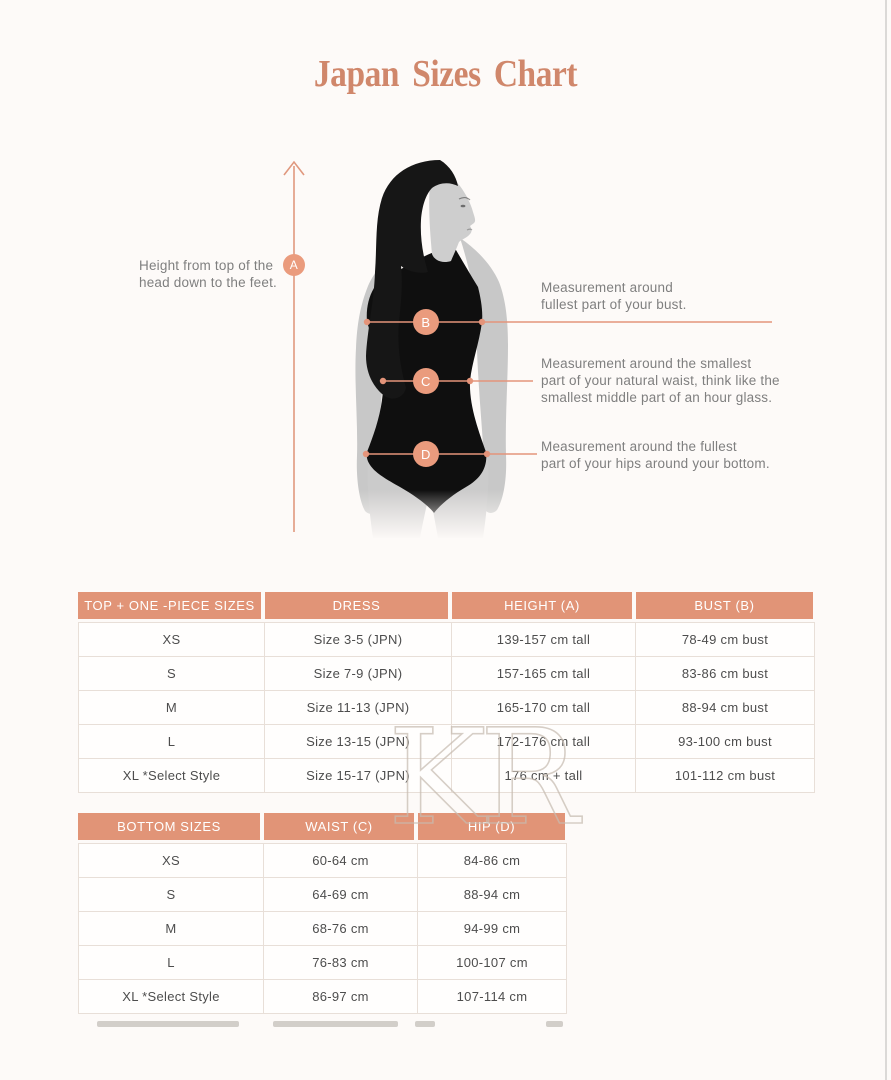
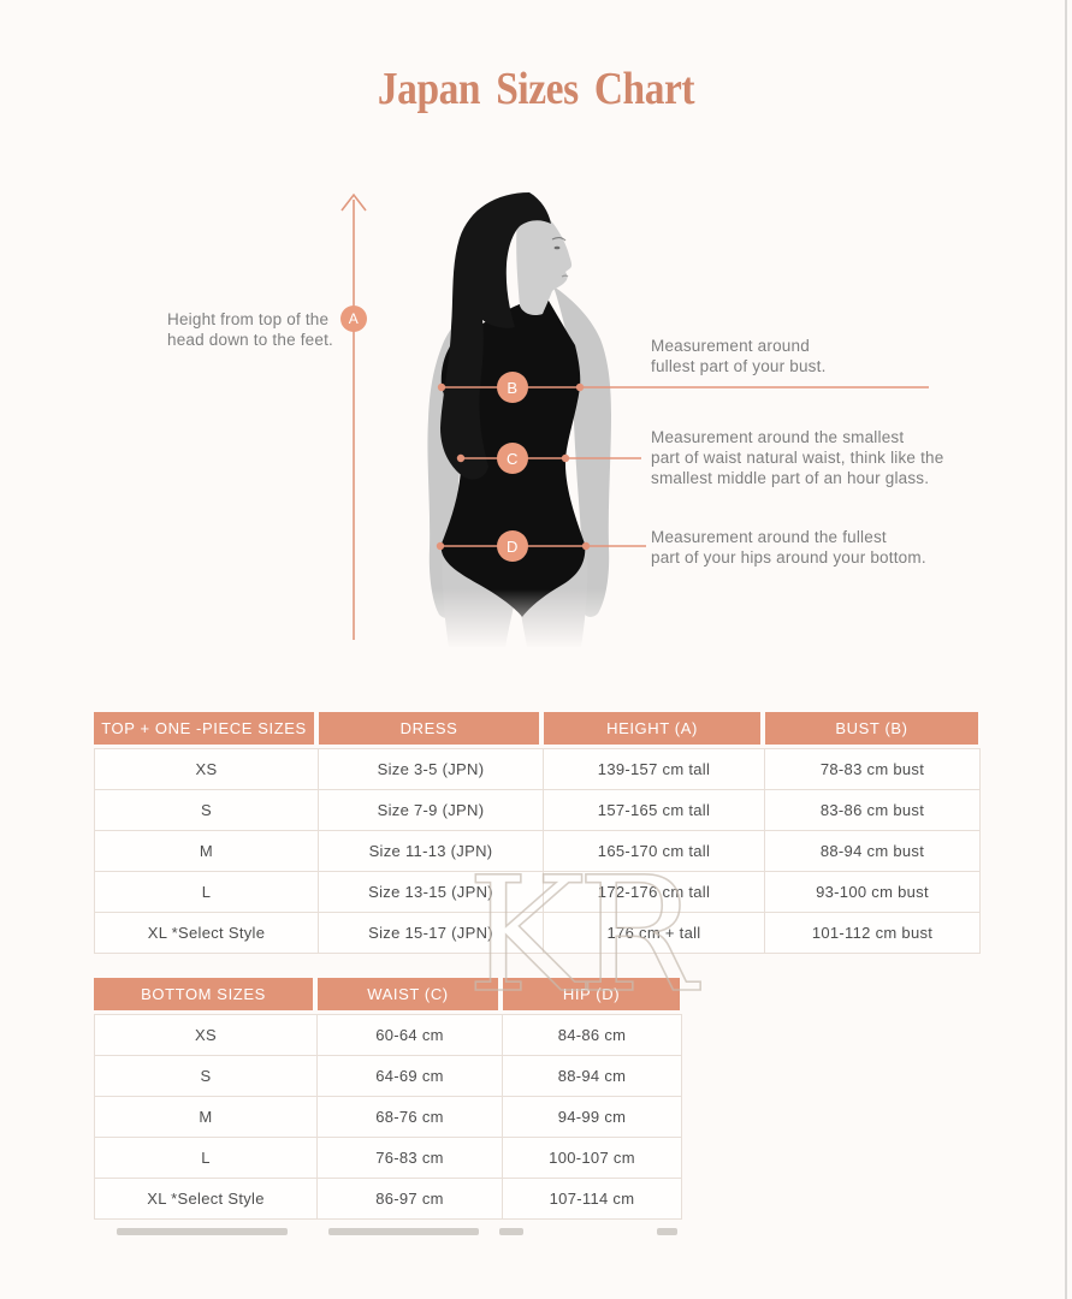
  Japan Sizes Chart
  A
  B
  C
  D
  Height from top of the
  head down to the feet.
  Measurement around
  fullest part of your bust.
  Measurement around the smallest
- part of your natural waist, think like the
+ part of waist natural waist, think like the
  smallest middle part of an hour glass.
  Measurement around the fullest
  part of your hips around your bottom.
  TOP + ONE -PIECE SIZES
  DRESS
  HEIGHT (A)
  BUST (B)
  XS
  Size 3-5 (JPN)
  139-157 cm tall
- 78-49 cm bust
+ 78-83 cm bust
  S
  Size 7-9 (JPN)
  157-165 cm tall
  83-86 cm bust
  M
  Size 11-13 (JPN)
  165-170 cm tall
  88-94 cm bust
  L
  Size 13-15 (JPN)
  172-176 cm tall
  93-100 cm bust
  XL *Select Style
  Size 15-17 (JPN)
  176 cm + tall
  101-112 cm bust
  BOTTOM SIZES
  WAIST (C)
  HIP (D)
  XS
  60-64 cm
  84-86 cm
  S
  64-69 cm
  88-94 cm
  M
  68-76 cm
  94-99 cm
  L
  76-83 cm
  100-107 cm
  XL *Select Style
  86-97 cm
  107-114 cm
  KR
